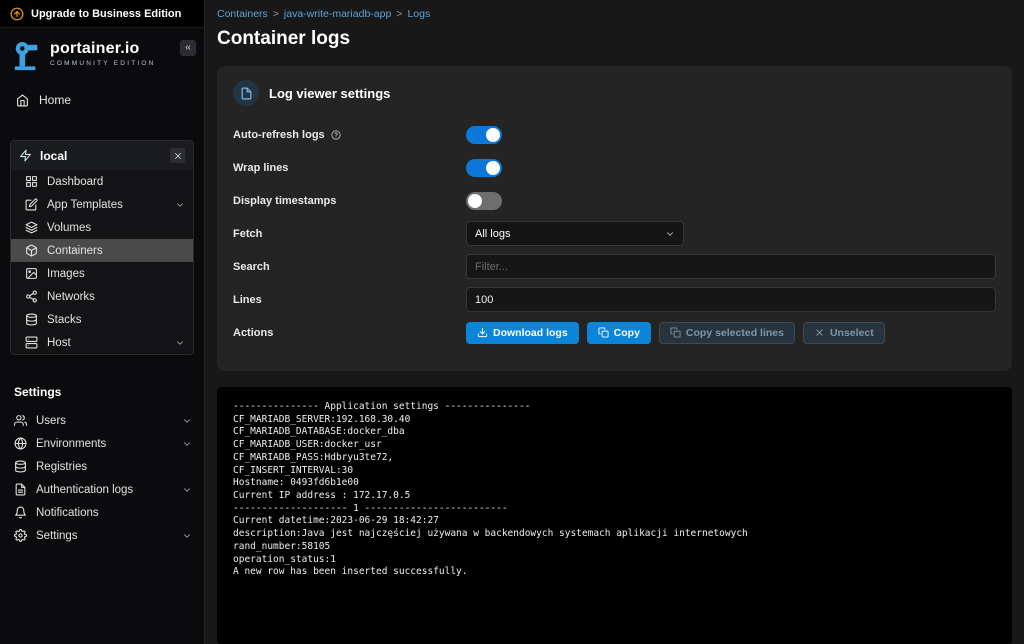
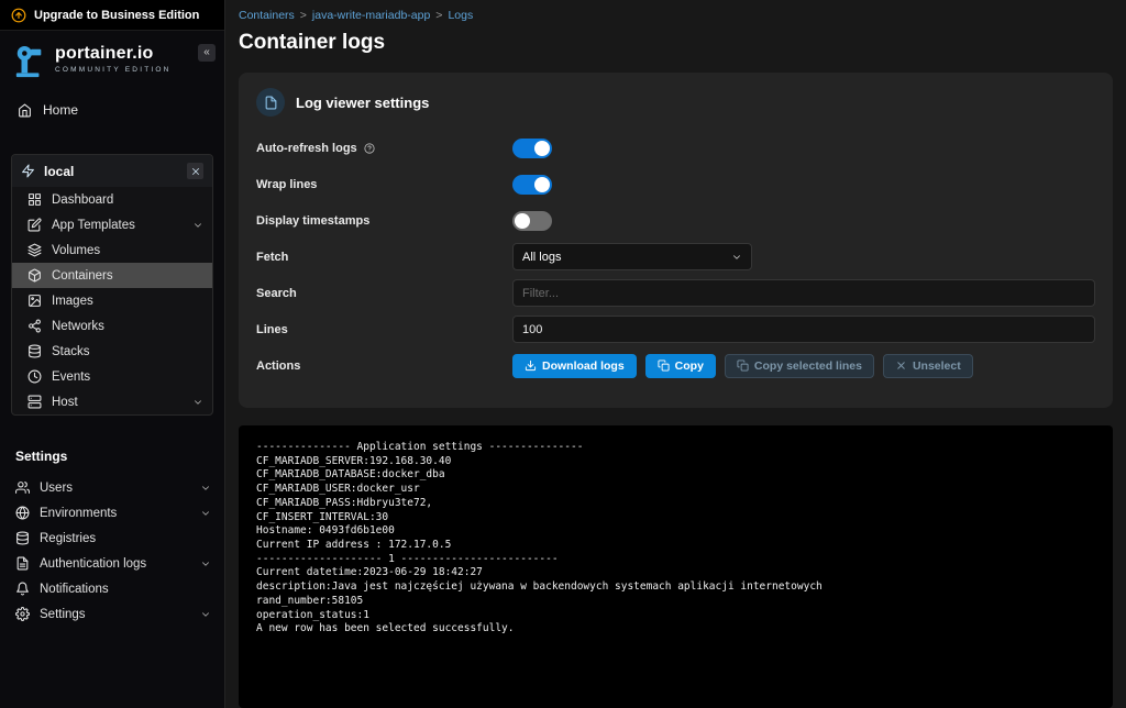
  Upgrade to Business Edition
  portainer.io
  «
  Home
  local
  Dashboard
  App Templates
  Volumes
  Containers
  Images
  Networks
  Stacks
+ Events
  Host
  Settings
  Users
  Environments
  Registries
  Authentication logs
  Notifications
  Settings
  Containers > java-write-mariadb-app > Logs
  Container logs
  Log viewer settings
  Auto-refresh logs
  Wrap lines
  Display timestamps
  Fetch
  All logs
  Search
  Filter...
  Lines
  100
  Actions
  Download logs
  Copy
  Copy selected lines
  Unselect
  --------------- Application settings ---------------
  CF_MARIADB_SERVER:192.168.30.40
  CF_MARIADB_DATABASE:docker_dba
  CF_MARIADB_USER:docker_usr
  CF_MARIADB_PASS:Hdbryu3te72,
  CF_INSERT_INTERVAL:30
  Hostname: 0493fd6b1e00
  Current IP address : 172.17.0.5
  -------------------- 1 -------------------------
  Current datetime:2023-06-29 18:42:27
  description:Java jest najczęściej używana w backendowych systemach aplikacji internetowych
  rand_number:58105
  operation_status:1
- A new row has been inserted successfully.
+ A new row has been selected successfully.
